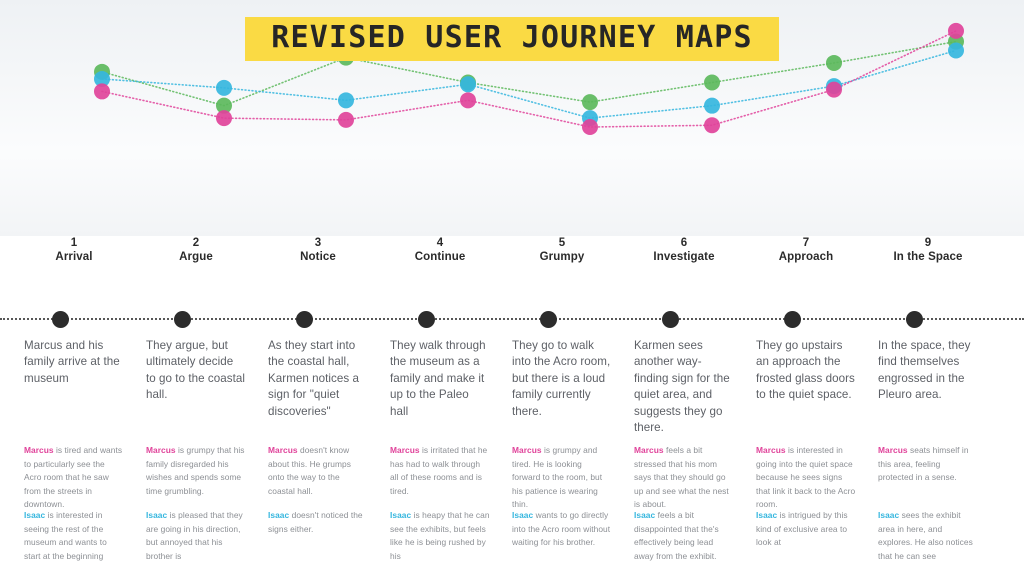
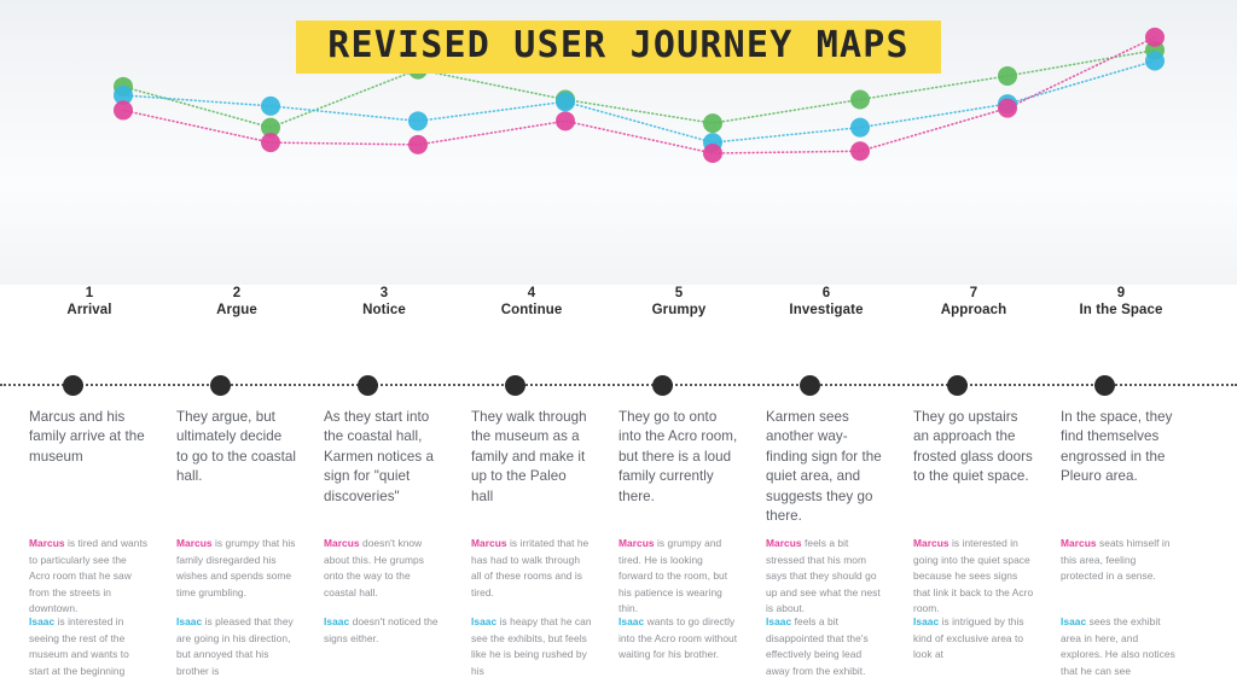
  REVISED USER JOURNEY MAPS
  1
  Arrival
  2
  Argue
  3
  Notice
  4
  Continue
  5
  Grumpy
  6
  Investigate
  7
  Approach
  9
  In the Space
  Marcus and his family arrive at the museum
  They argue, but ultimately decide to go to the coastal hall.
  As they start into the coastal hall, Karmen notices a sign for "quiet discoveries"
  They walk through the museum as a family and make it up to the Paleo hall
- They go to walk into the Acro room, but there is a loud family currently there.
+ They go to onto into the Acro room, but there is a loud family currently there.
  Karmen sees another way-finding sign for the quiet area, and suggests they go there.
  They go upstairs an approach the frosted glass doors to the quiet space.
  In the space, they find themselves engrossed in the Pleuro area.
  Marcus is tired and wants to particularly see the Acro room that he saw from the streets in downtown.
  Marcus is grumpy that his family disregarded his wishes and spends some time grumbling.
  Marcus doesn't know about this. He grumps onto the way to the coastal hall.
  Marcus is irritated that he has had to walk through all of these rooms and is tired.
  Marcus is grumpy and tired. He is looking forward to the room, but his patience is wearing thin.
  Marcus feels a bit stressed that his mom says that they should go up and see what the nest is about.
  Marcus is interested in going into the quiet space because he sees signs that link it back to the Acro room.
  Marcus seats himself in this area, feeling protected in a sense.
  Isaac is interested in seeing the rest of the museum and wants to start at the beginning
  Isaac is pleased that they are going in his direction, but annoyed that his brother is
  Isaac doesn't noticed the signs either.
  Isaac is heapy that he can see the exhibits, but feels like he is being rushed by his
  Isaac wants to go directly into the Acro room without waiting for his brother.
  Isaac feels a bit disappointed that the's effectively being lead away from the exhibit.
  Isaac is intrigued by this kind of exclusive area to look at
  Isaac sees the exhibit area in here, and explores. He also notices that he can see
